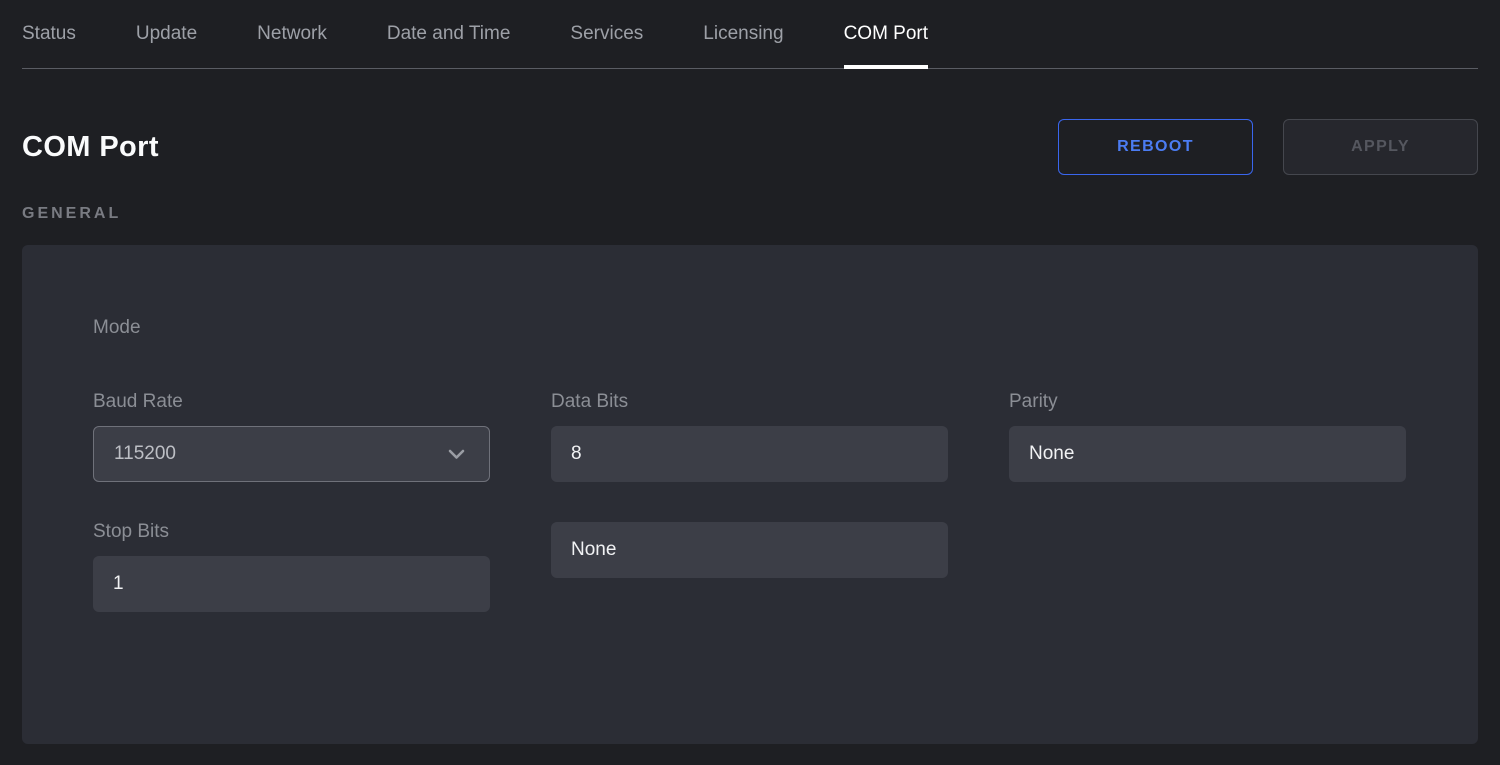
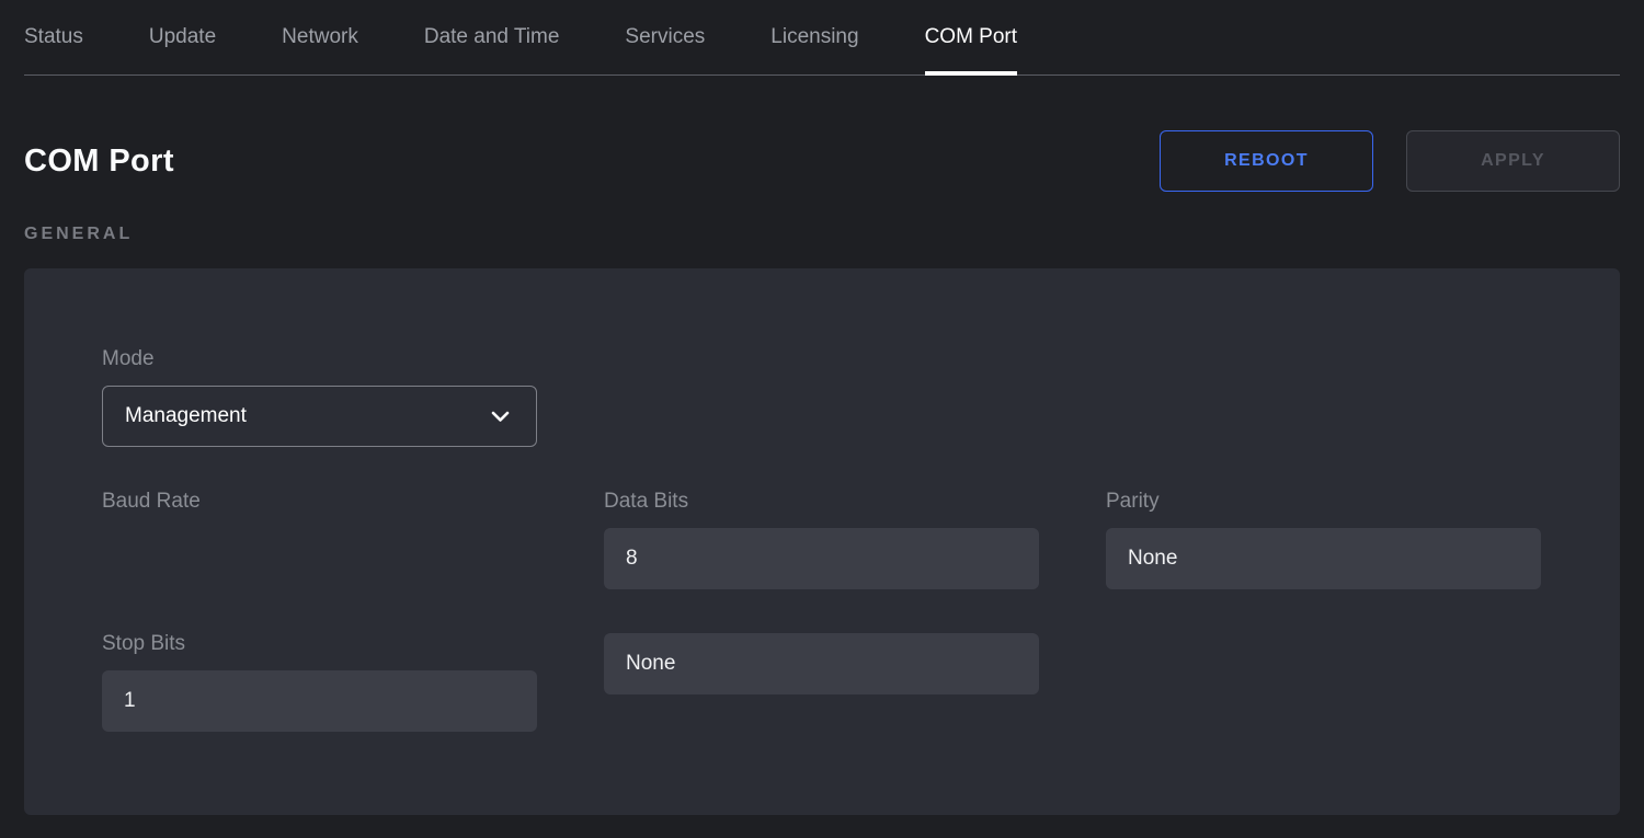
  Status
  Update
  Network
  Date and Time
  Services
  Licensing
  COM Port
  COM Port
  REBOOT
  APPLY
  GENERAL
  Mode
+ Management
  Baud Rate
- 115200
  Data Bits
  8
  Parity
  None
  Stop Bits
  1
  None
